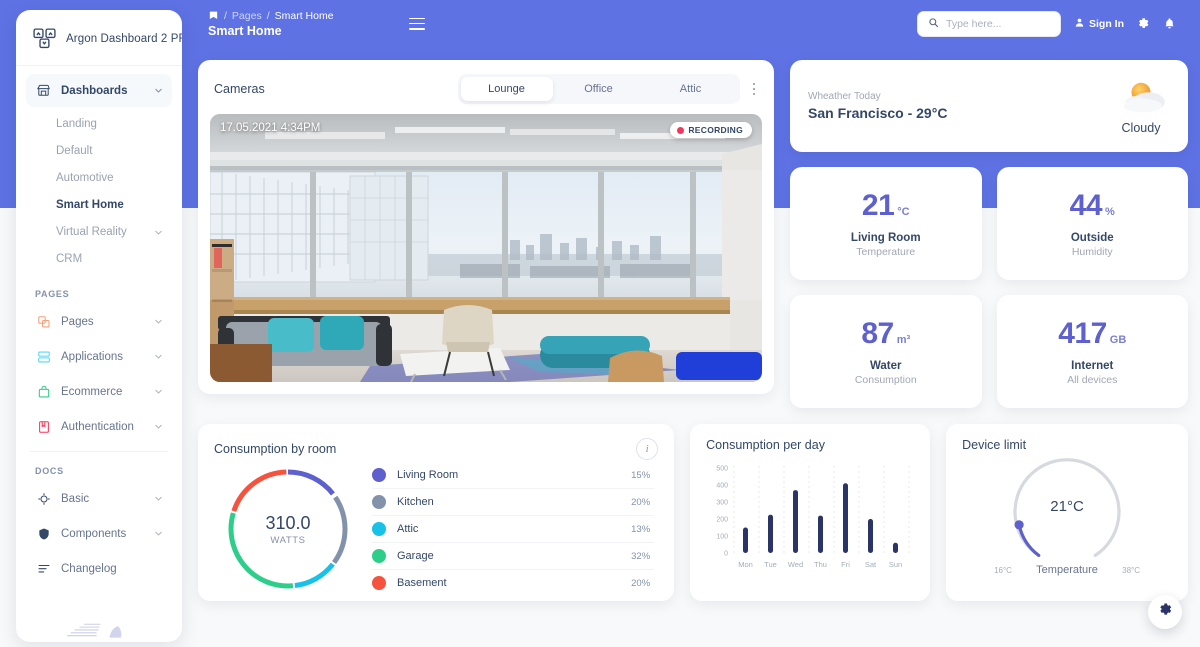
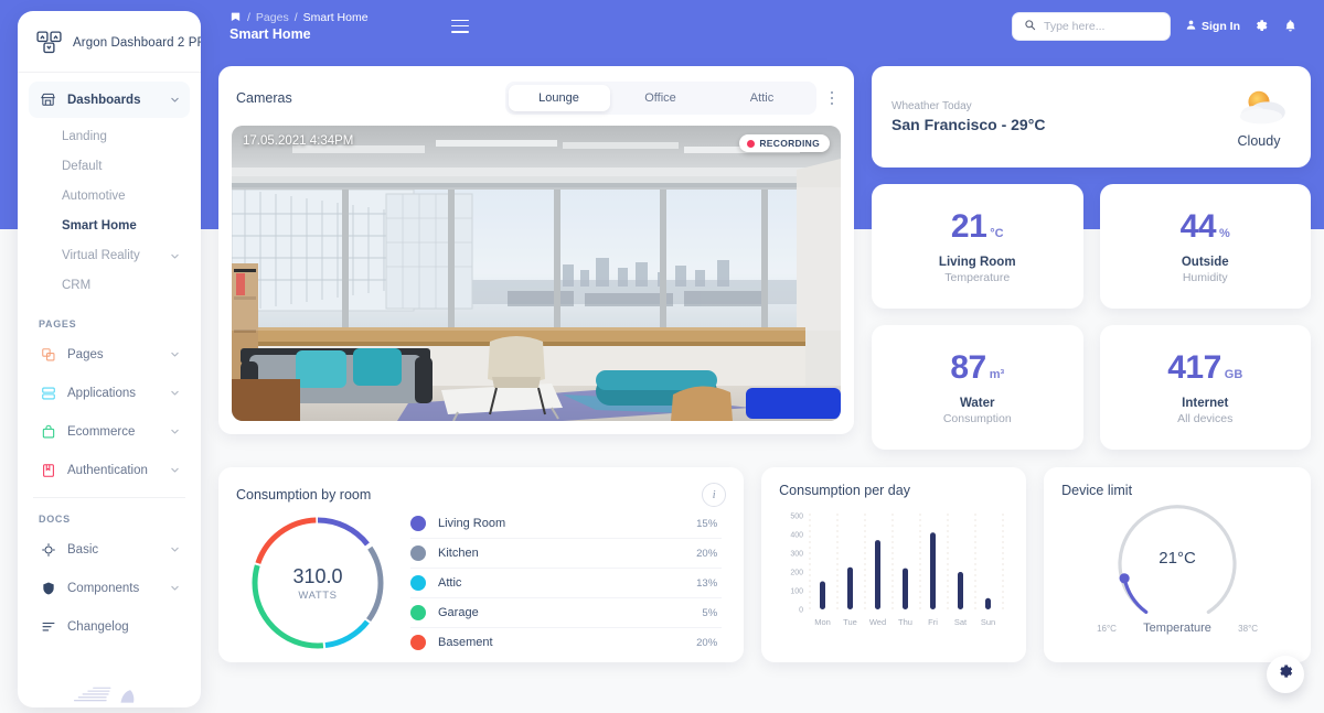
  Argon Dashboard 2 P
  Dashboards
  Landing
  Default
  Automotive
  Smart Home
  Virtual Reality
  CRM
  PAGES
  Pages
  Applications
  Ecommerce
  Authentication
  DOCS
  Basic
  Components
  Changelog
  /
  Pages
  /
  Smart Home
  Smart Home
  Type here...
  Sign In
  Cameras
  Lounge
  Office
  Attic
  17.05.2021 4:34PM
  RECORDING
  Wheather Today
  San Francisco - 29°C
  Cloudy
  21
  °C
  Living Room
  Temperature
  44
  %
  Outside
  Humidity
  87
  m³
  Water
  Consumption
  417
  GB
  Internet
  All devices
  Consumption by room
  i
  310.0
  WATTS
  Living Room
  15%
  Kitchen
  20%
  Attic
  13%
  Garage
- 32%
+ 5%
  Basement
  20%
  Consumption per day
  Mon
  Tue
  Wed
  Thu
  Fri
  Sat
  Sun
  Device limit
  21°C
  16°C
  Temperature
  38°C
